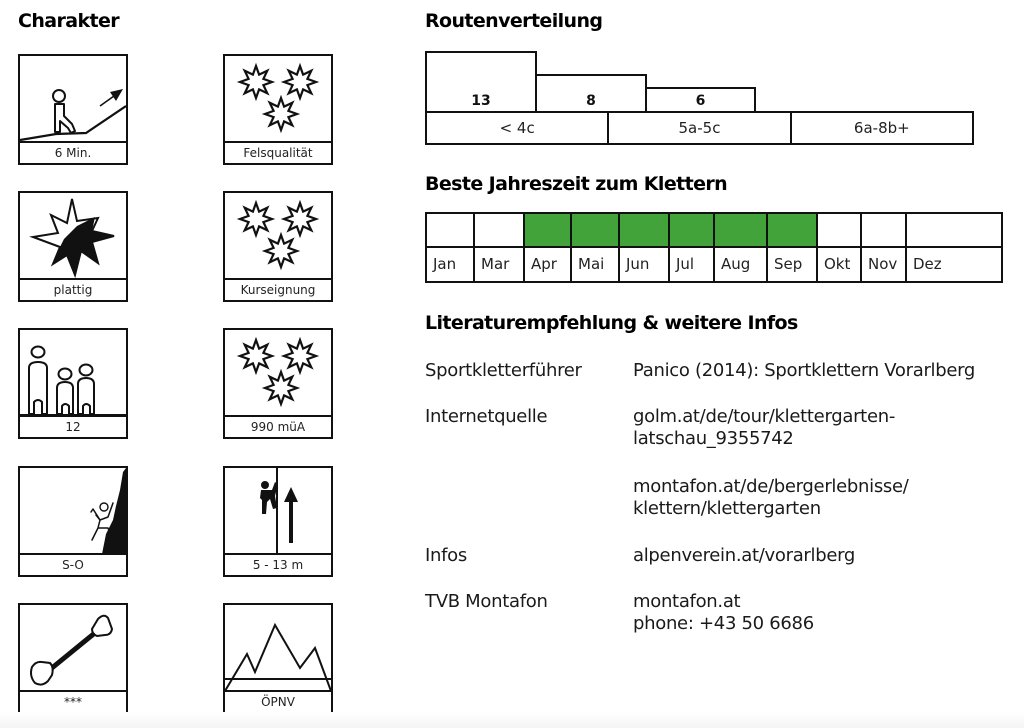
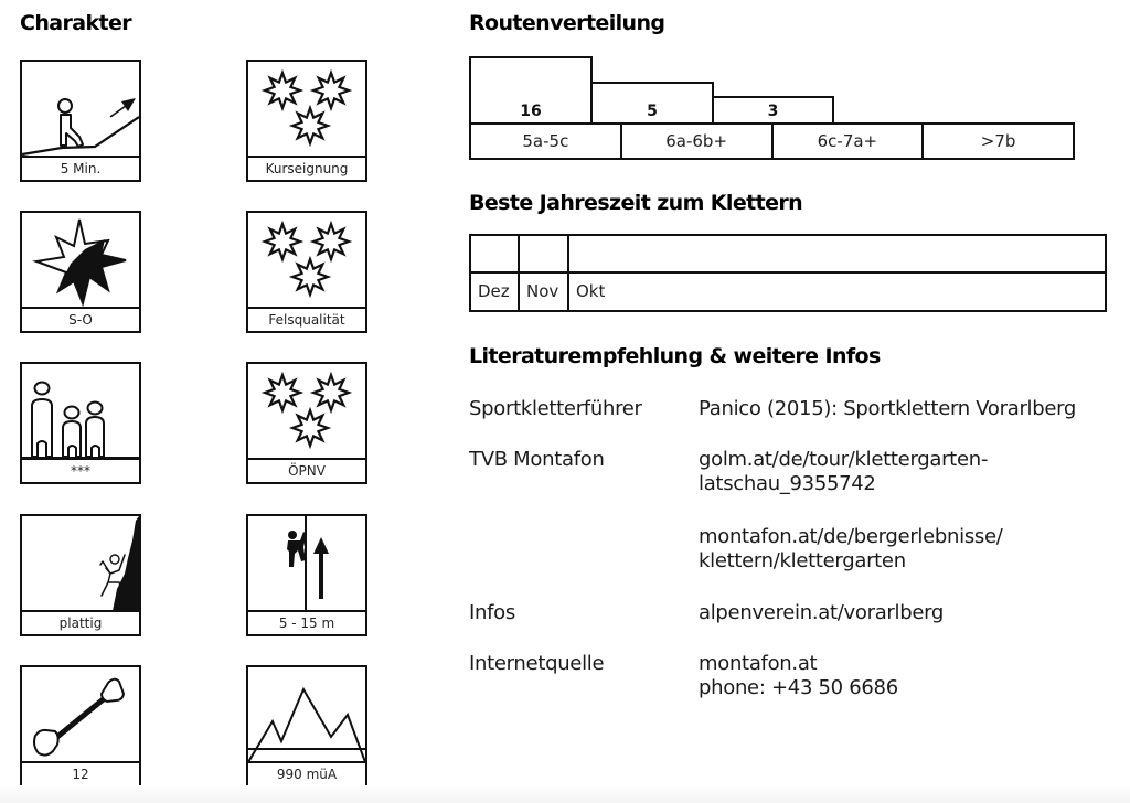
  Charakter
- 6 Min.
+ 5 Min.
- Felsqualität
+ Kurseignung
- plattig
+ S-O
- Kurseignung
+ Felsqualität
- 12
+ ***
- 990 müA
+ ÖPNV
- S-O
+ plattig
- 5 - 13 m
+ 5 - 15 m
- ***
+ 12
- ÖPNV
+ 990 müA
  Routenverteilung
- 13
+ 16
- 8
+ 5
- 6
+ 3
- < 4c
  5a-5c
- 6a-8b+
+ 6a-6b+
+ 6c-7a+
+ >7b
  Beste Jahreszeit zum Klettern
- Jan
- Mar
- Apr
- Mai
- Jun
- Jul
- Aug
- Sep
- Okt
+ Dez
  Nov
- Dez
+ Okt
  Literaturempfehlung & weitere Infos
  Sportkletterführer
- Panico (2014): Sportklettern Vorarlberg
+ Panico (2015): Sportklettern Vorarlberg
- Internetquelle
+ TVB Montafon
  golm.at/de/tour/klettergarten-
  latschau_9355742
  montafon.at/de/bergerlebnisse/
  klettern/klettergarten
  Infos
  alpenverein.at/vorarlberg
- TVB Montafon
+ Internetquelle
  montafon.at
  phone: +43 50 6686
